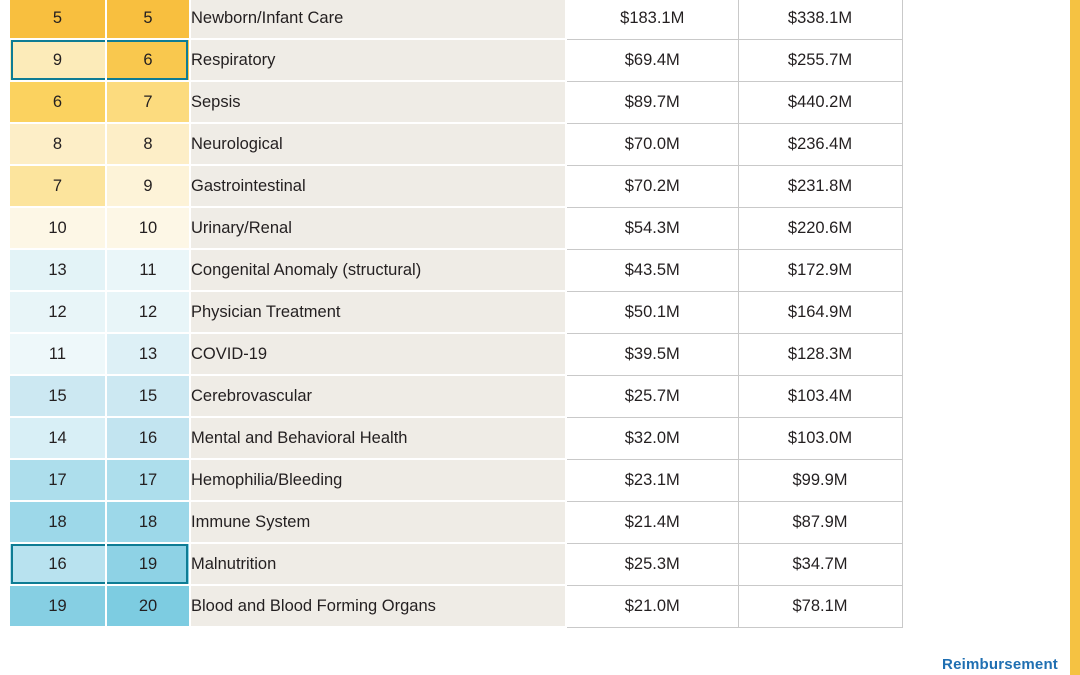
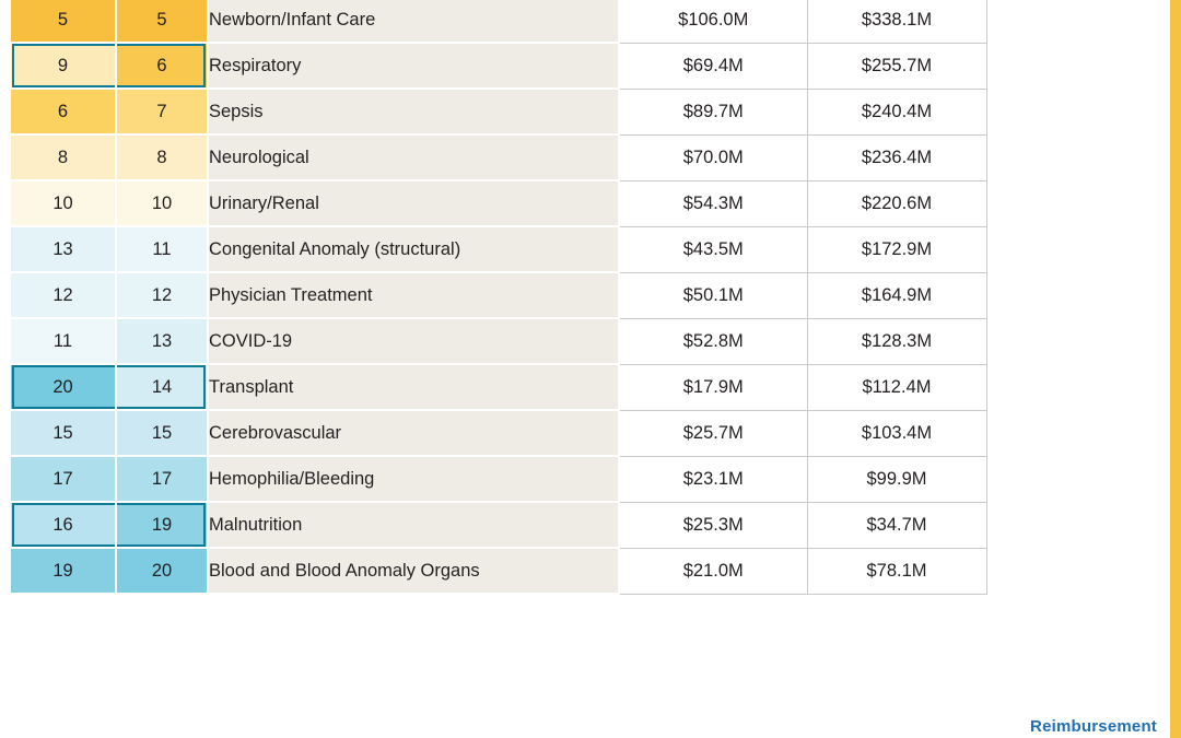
- 5	5	Newborn/Infant Care	$183.1M	$338.1M
+ 5	5	Newborn/Infant Care	$106.0M	$338.1M
  9	6	Respiratory	$69.4M	$255.7M
- 6	7	Sepsis	$89.7M	$440.2M
+ 6	7	Sepsis	$89.7M	$240.4M
  8	8	Neurological	$70.0M	$236.4M
- 7	9	Gastrointestinal	$70.2M	$231.8M
  10	10	Urinary/Renal	$54.3M	$220.6M
  13	11	Congenital Anomaly (structural)	$43.5M	$172.9M
  12	12	Physician Treatment	$50.1M	$164.9M
- 11	13	COVID-19	$39.5M	$128.3M
+ 11	13	COVID-19	$52.8M	$128.3M
+ 20	14	Transplant	$17.9M	$112.4M
  15	15	Cerebrovascular	$25.7M	$103.4M
- 14	16	Mental and Behavioral Health	$32.0M	$103.0M
  17	17	Hemophilia/Bleeding	$23.1M	$99.9M
- 18	18	Immune System	$21.4M	$87.9M
  16	19	Malnutrition	$25.3M	$34.7M
- 19	20	Blood and Blood Forming Organs	$21.0M	$78.1M
+ 19	20	Blood and Blood Anomaly Organs	$21.0M	$78.1M
  Reimbursement
